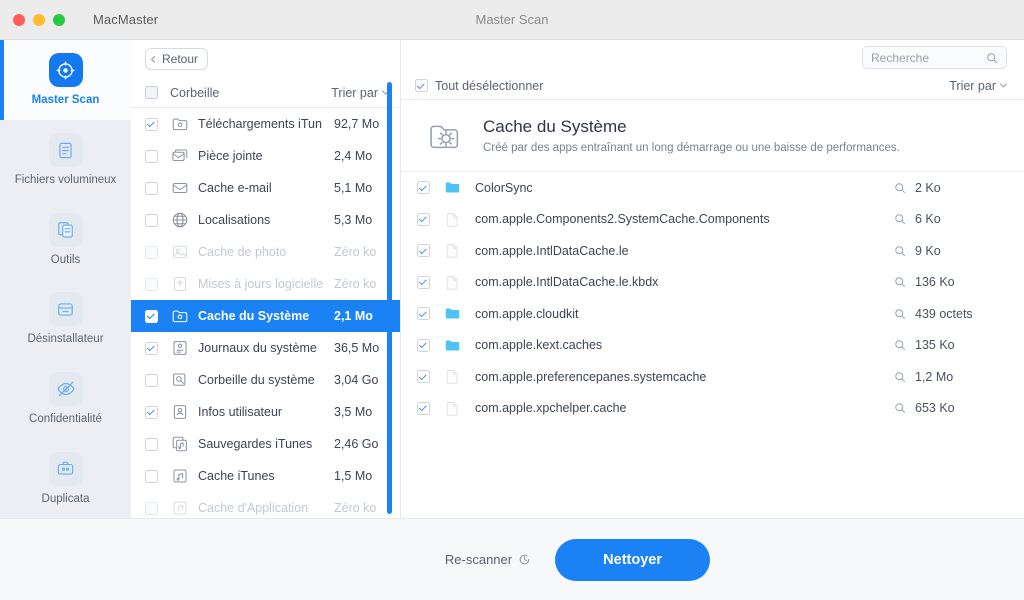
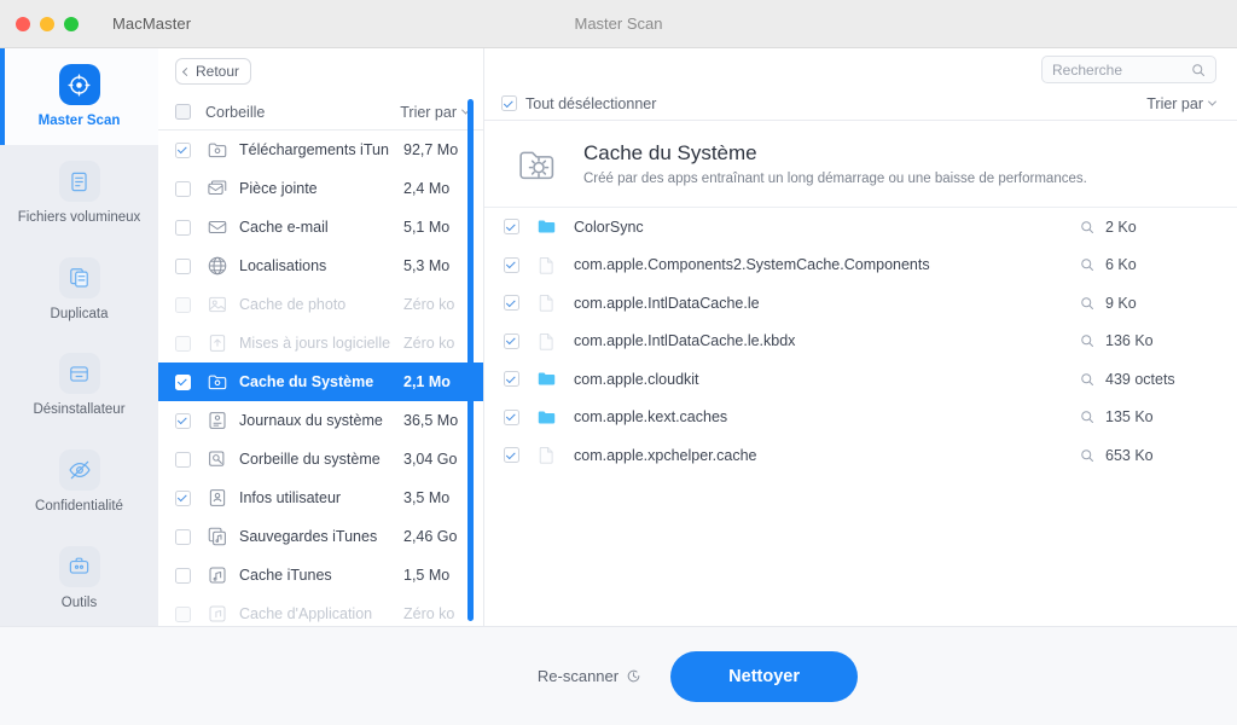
  MacMaster
  Master Scan
  Master Scan
  Fichiers volumineux
- Outils
+ Duplicata
  Désinstallateur
  Confidentialité
- Duplicata
+ Outils
  Retour
  Corbeille
  Trier par
  Téléchargements iTun
  92,7 Mo
  Pièce jointe
  2,4 Mo
  Cache e-mail
  5,1 Mo
  Localisations
  5,3 Mo
  Cache de photo
  Zéro ko
  Mises à jours logicielle
  Zéro ko
  Cache du Système
  2,1 Mo
  Journaux du système
  36,5 Mo
  Corbeille du système
  3,04 Go
  Infos utilisateur
  3,5 Mo
  Sauvegardes iTunes
  2,46 Go
  Cache iTunes
  1,5 Mo
  Cache d'Application
  Zéro ko
  Tout désélectionner
  Trier par
  Cache du Système
  Créé par des apps entraînant un long démarrage ou une baisse de performances.
  ColorSync
  2 Ko
  com.apple.Components2.SystemCache.Components
  6 Ko
  com.apple.IntlDataCache.le
  9 Ko
  com.apple.IntlDataCache.le.kbdx
  136 Ko
  com.apple.cloudkit
  439 octets
  com.apple.kext.caches
  135 Ko
- com.apple.preferencepanes.systemcache
- 1,2 Mo
  com.apple.xpchelper.cache
  653 Ko
  Re-scanner
  Nettoyer
  Recherche
